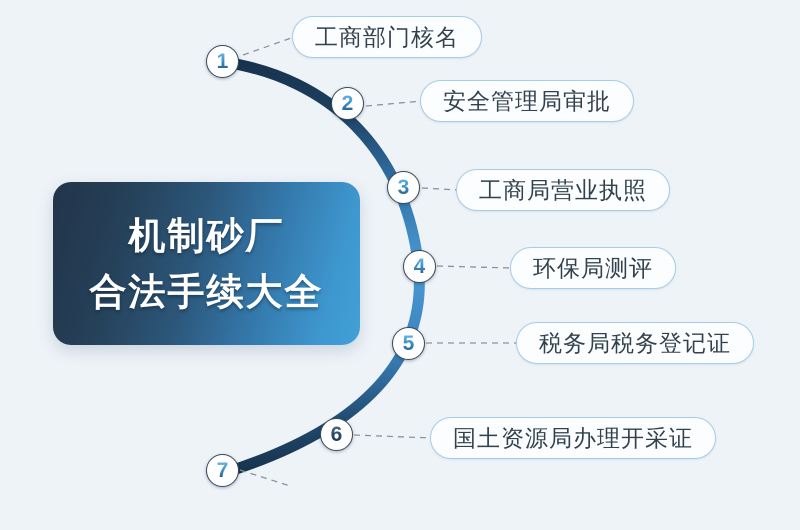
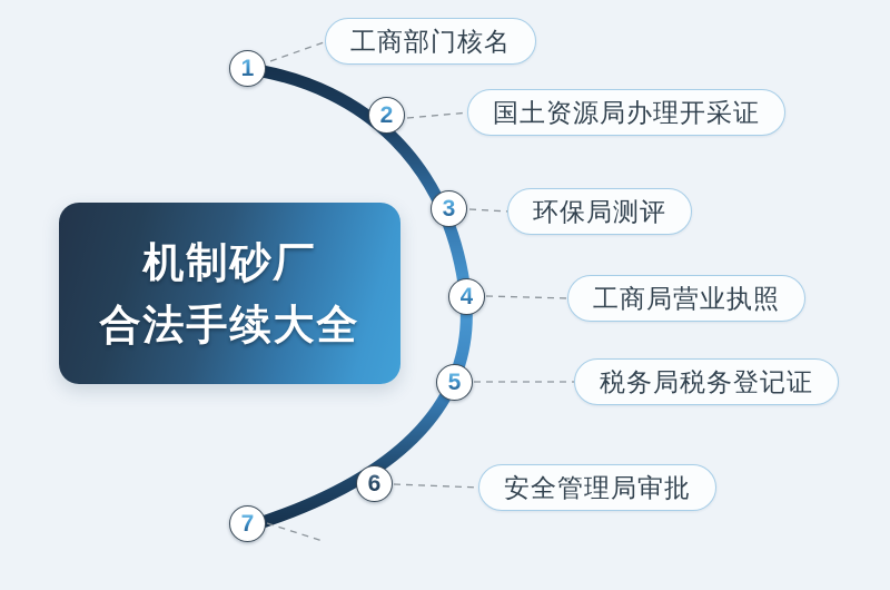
  机制砂厂
  合法手续大全
  1
  工商部门核名
  2
- 安全管理局审批
+ 国土资源局办理开采证
  3
- 工商局营业执照
+ 环保局测评
  4
- 环保局测评
+ 工商局营业执照
  5
  税务局税务登记证
  6
- 国土资源局办理开采证
+ 安全管理局审批
  7
